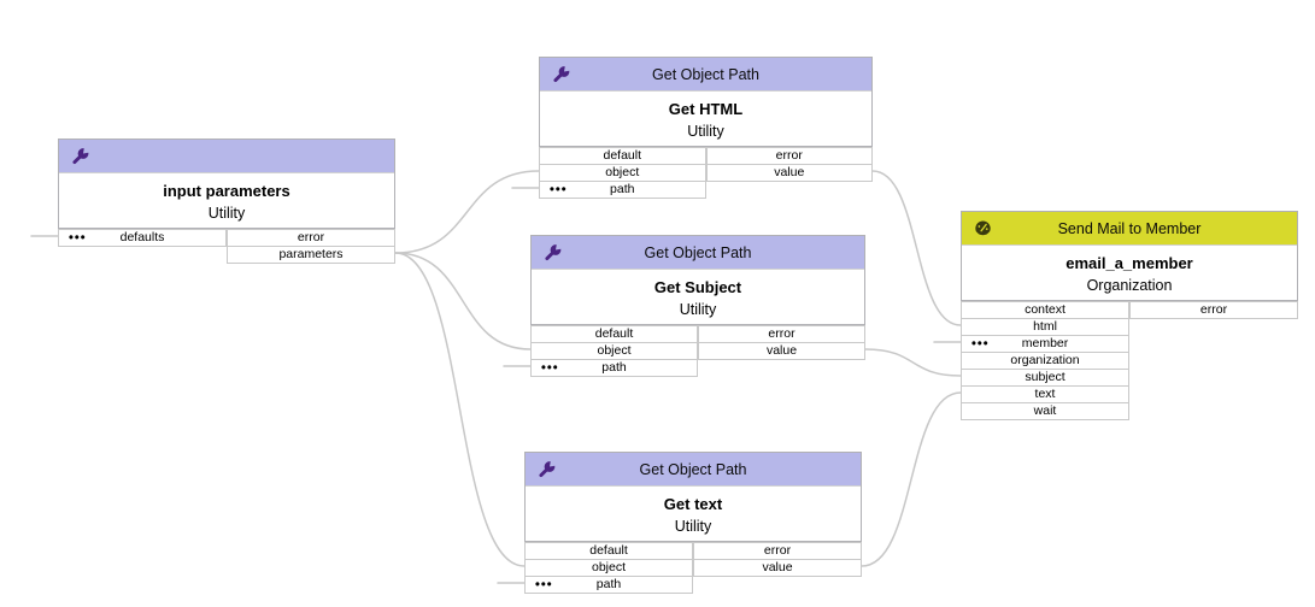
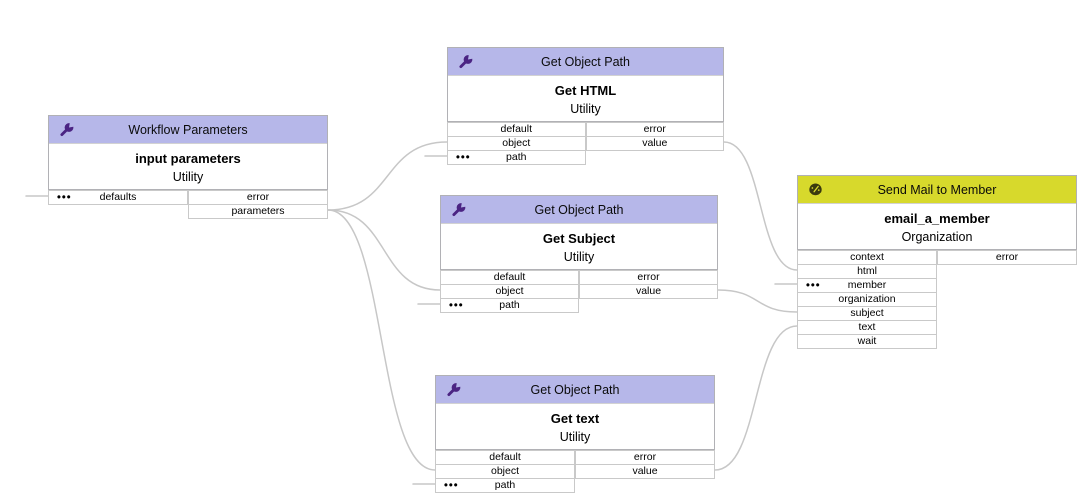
+ Workflow Parameters
  input parameters
  Utility
  •••
  defaults
  error
  parameters
  Get Object Path
  Get HTML
  Utility
  default
  object
  •••
  path
  error
  value
  Get Object Path
  Get Subject
  Utility
  default
  object
  •••
  path
  error
  value
  Get Object Path
  Get text
  Utility
  default
  object
  •••
  path
  error
  value
  Send Mail to Member
  email_a_member
  Organization
  context
  html
  •••
  member
  organization
  subject
  text
  wait
  error
